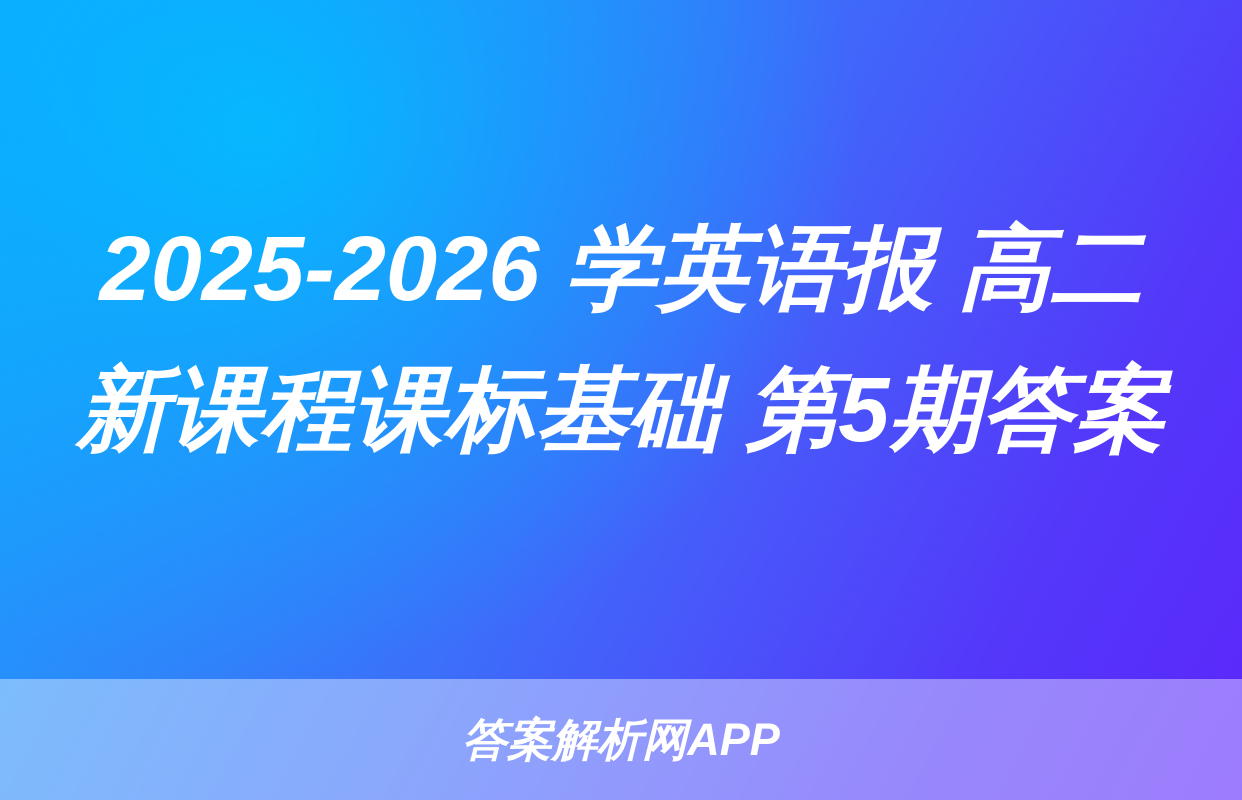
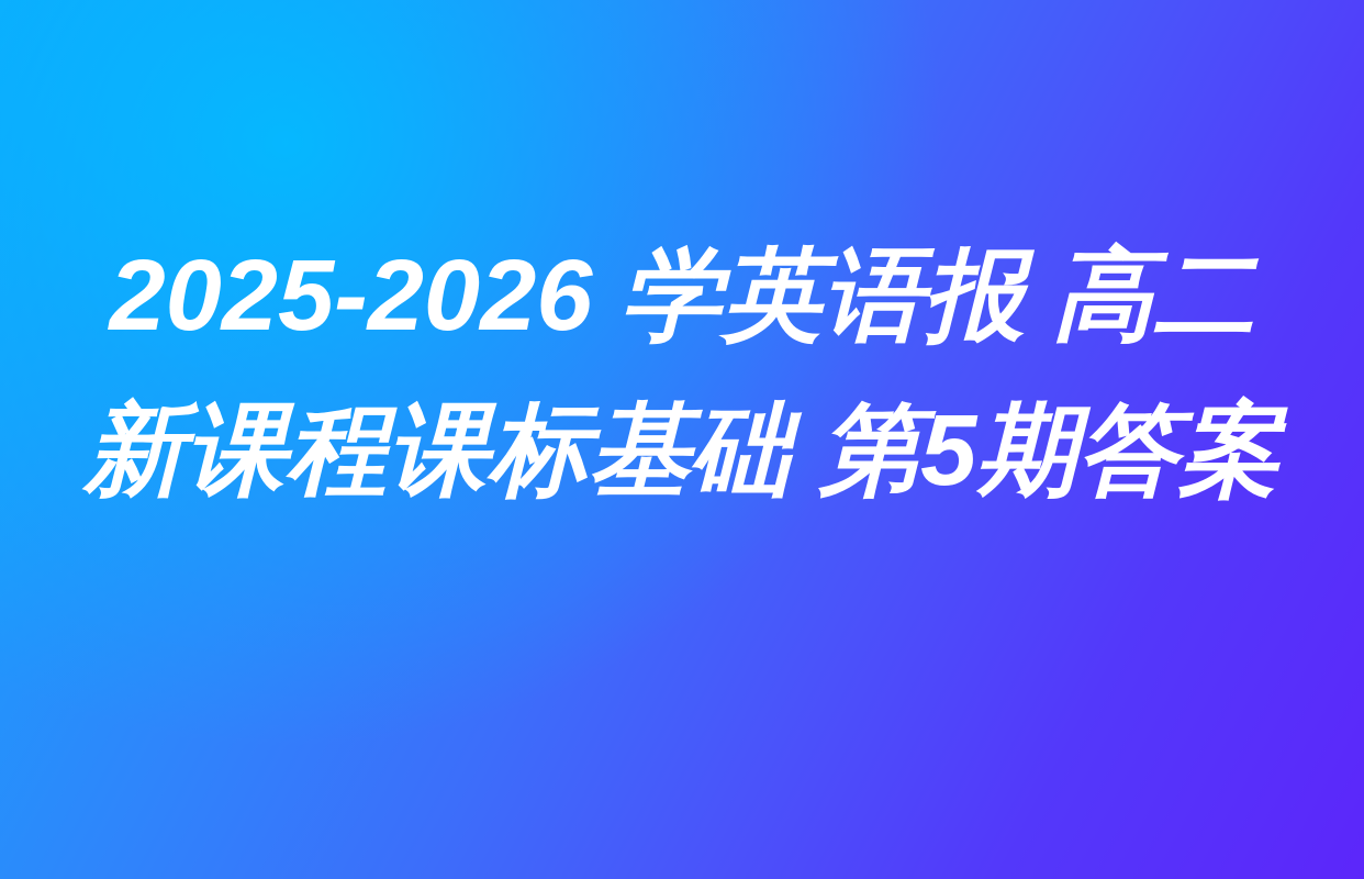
  2025-2026 学英语报 高二 新课程课标基础 第5期答案
- 答案解析网APP
